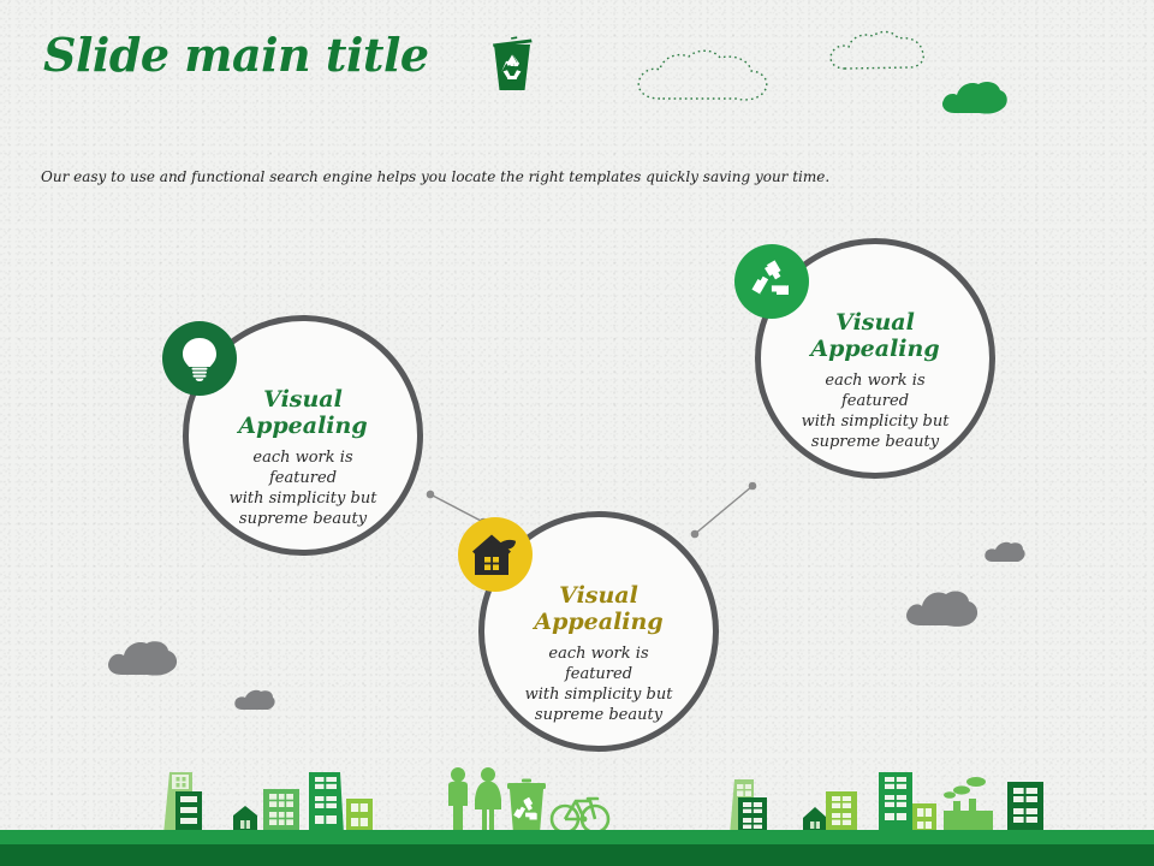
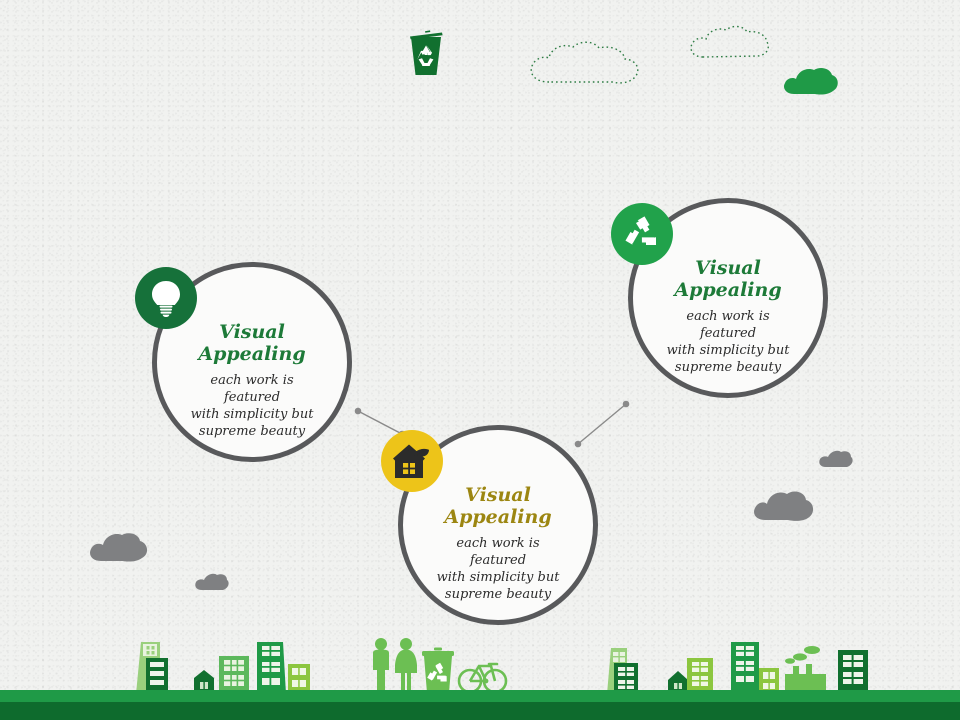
- Slide main title
- Our easy to use and functional search engine helps you locate the right templates quickly saving your time.
  Visual Appealing
  each work is featured
  with simplicity but
  supreme beauty
  Visual Appealing
  each work is featured
  with simplicity but
  supreme beauty
  Visual Appealing
  each work is featured
  with simplicity but
  supreme beauty
